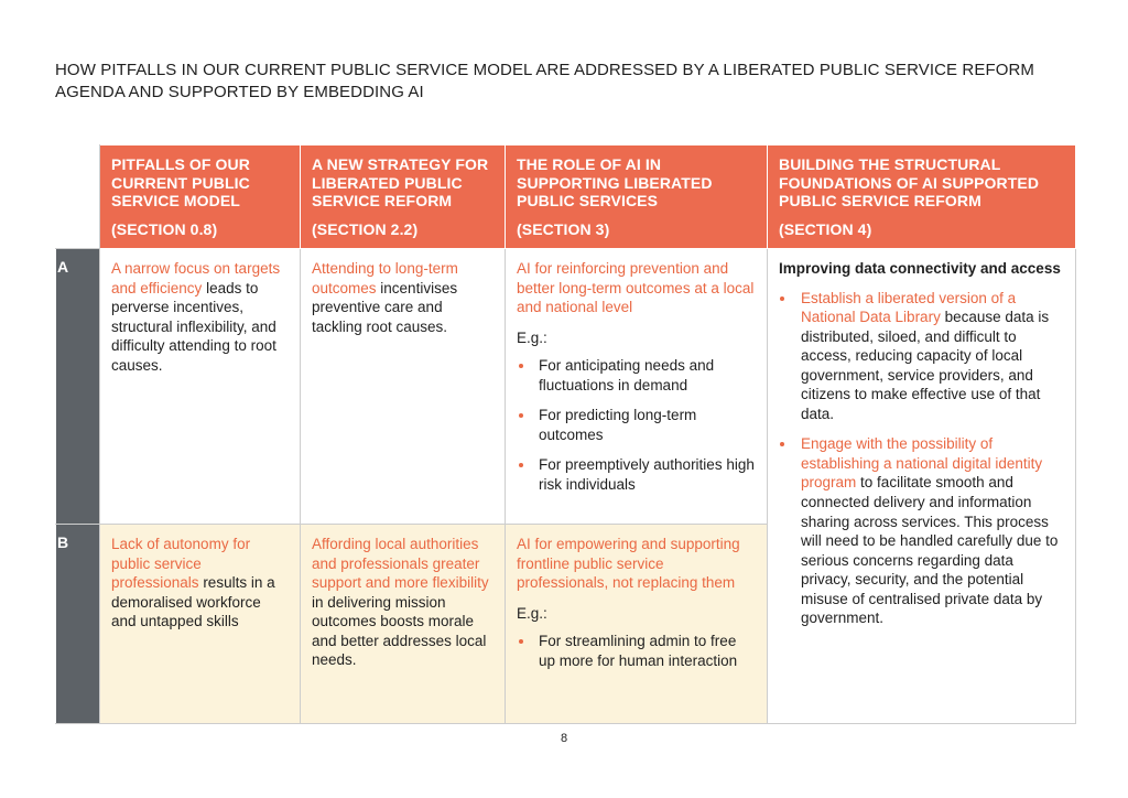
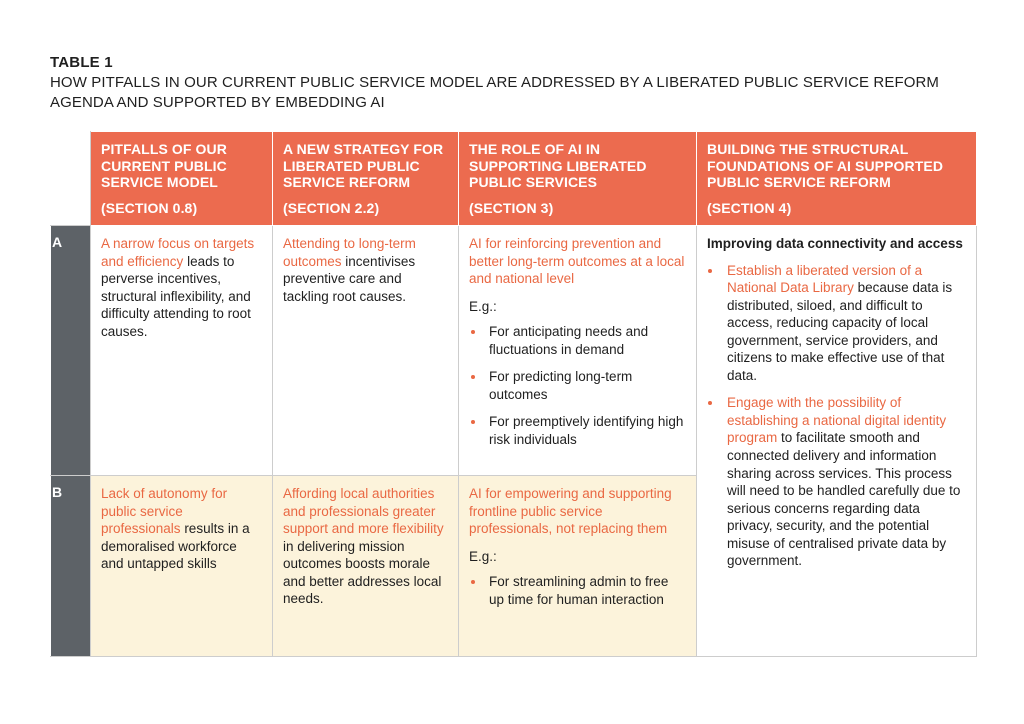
+ TABLE 1
  HOW PITFALLS IN OUR CURRENT PUBLIC SERVICE MODEL ARE ADDRESSED BY A LIBERATED PUBLIC SERVICE REFORM AGENDA AND SUPPORTED BY EMBEDDING AI
  	PITFALLS OF OUR CURRENT PUBLIC SERVICE MODEL (SECTION 0.8)	A NEW STRATEGY FOR LIBERATED PUBLIC SERVICE REFORM (SECTION 2.2)	THE ROLE OF AI IN SUPPORTING LIBERATED PUBLIC SERVICES (SECTION 3)	BUILDING THE STRUCTURAL FOUNDATIONS OF AI SUPPORTED PUBLIC SERVICE REFORM (SECTION 4)
- A	A narrow focus on targets and efficiency leads to perverse incentives, structural inflexibility, and difficulty attending to root causes.	Attending to long-term outcomes incentivises preventive care and tackling root causes.	AI for reinforcing prevention and better long-term outcomes at a local and national level E.g.: For anticipating needs and fluctuations in demand For predicting long-term outcomes For preemptively authorities high risk individuals	Improving data connectivity and access Establish a liberated version of a National Data Library because data is distributed, siloed, and difficult to access, reducing capacity of local government, service providers, and citizens to make effective use of that data. Engage with the possibility of establishing a national digital identity program to facilitate smooth and connected delivery and information sharing across services. This process will need to be handled carefully due to serious concerns regarding data privacy, security, and the potential misuse of centralised private data by government.
+ A	A narrow focus on targets and efficiency leads to perverse incentives, structural inflexibility, and difficulty attending to root causes.	Attending to long-term outcomes incentivises preventive care and tackling root causes.	AI for reinforcing prevention and better long-term outcomes at a local and national level E.g.: For anticipating needs and fluctuations in demand For predicting long-term outcomes For preemptively identifying high risk individuals	Improving data connectivity and access Establish a liberated version of a National Data Library because data is distributed, siloed, and difficult to access, reducing capacity of local government, service providers, and citizens to make effective use of that data. Engage with the possibility of establishing a national digital identity program to facilitate smooth and connected delivery and information sharing across services. This process will need to be handled carefully due to serious concerns regarding data privacy, security, and the potential misuse of centralised private data by government.
- B	Lack of autonomy for public service professionals results in a demoralised workforce and untapped skills	Affording local authorities and professionals greater support and more flexibility in delivering mission outcomes boosts morale and better addresses local needs.	AI for empowering and supporting frontline public service professionals, not replacing them E.g.: For streamlining admin to free up more for human interaction
+ B	Lack of autonomy for public service professionals results in a demoralised workforce and untapped skills	Affording local authorities and professionals greater support and more flexibility in delivering mission outcomes boosts morale and better addresses local needs.	AI for empowering and supporting frontline public service professionals, not replacing them E.g.: For streamlining admin to free up time for human interaction
- 8
